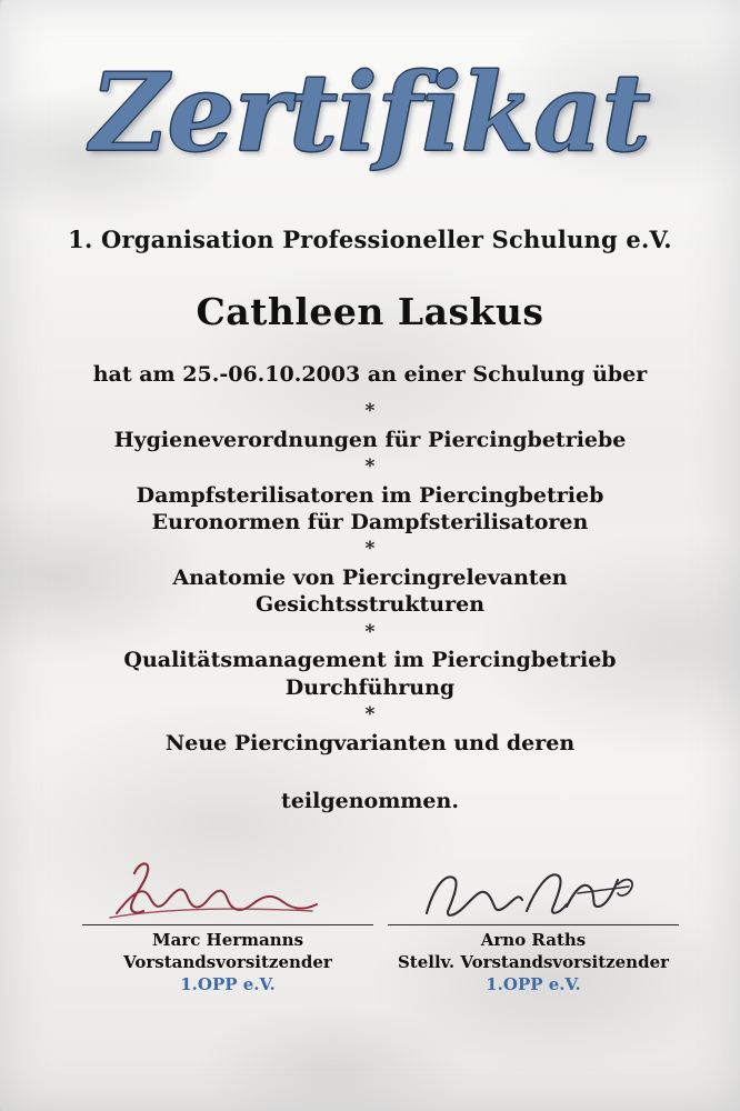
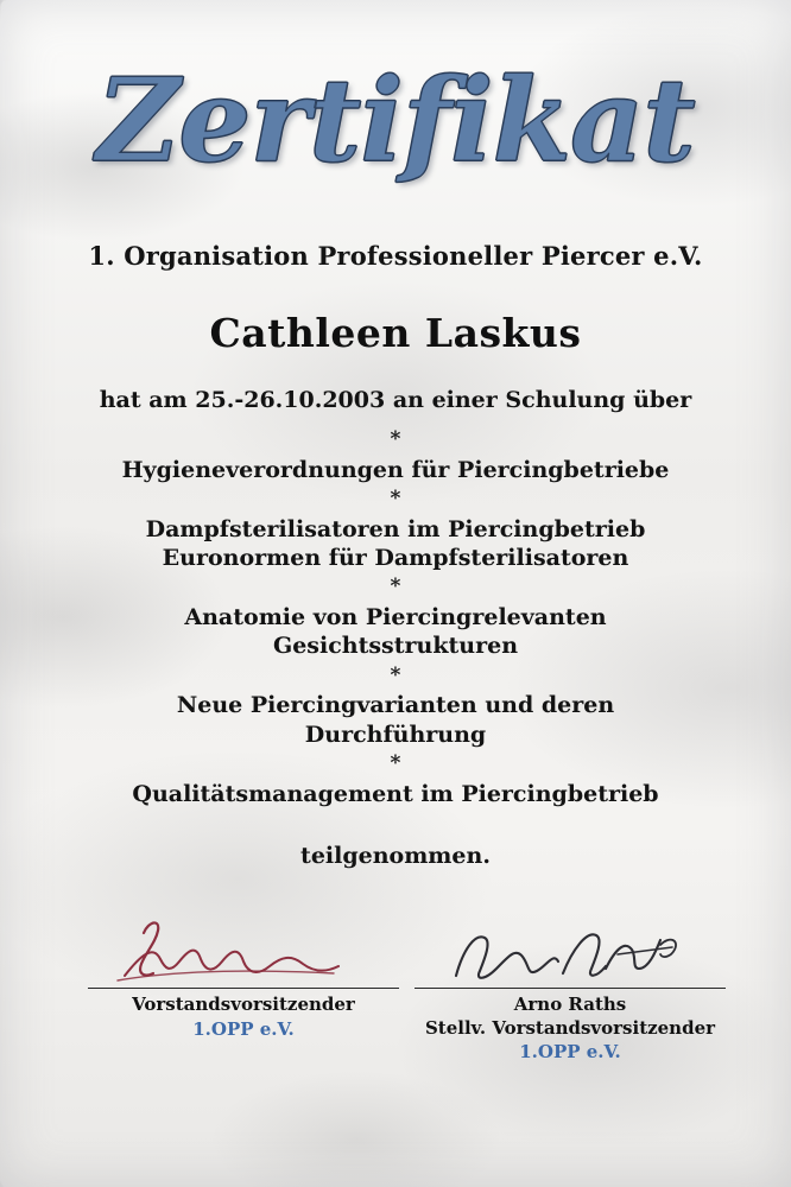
  Zertifikat
- 1. Organisation Professioneller Schulung e.V.
+ 1. Organisation Professioneller Piercer e.V.
  Cathleen Laskus
- hat am 25.-06.10.2003 an einer Schulung über
+ hat am 25.-26.10.2003 an einer Schulung über
  *
  Hygieneverordnungen für Piercingbetriebe
  *
  Dampfsterilisatoren im Piercingbetrieb
  Euronormen für Dampfsterilisatoren
  *
  Anatomie von Piercingrelevanten
  Gesichtsstrukturen
  *
- Qualitätsmanagement im Piercingbetrieb
+ Neue Piercingvarianten und deren
  Durchführung
  *
- Neue Piercingvarianten und deren
+ Qualitätsmanagement im Piercingbetrieb
  teilgenommen.
- Marc Hermanns
  Vorstandsvorsitzender
  1.OPP e.V.
  Arno Raths
  Stellv. Vorstandsvorsitzender
  1.OPP e.V.
